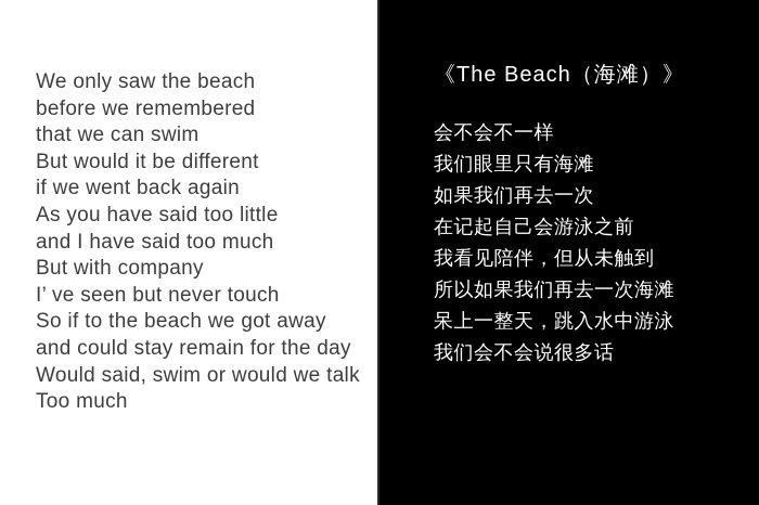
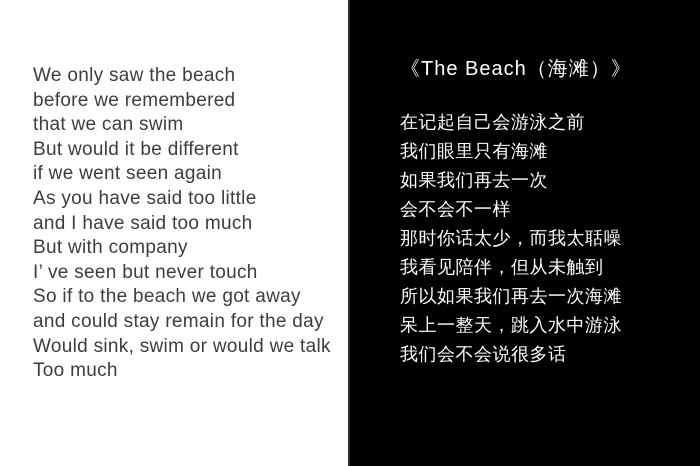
  We only saw the beach
  before we remembered
  that we can swim
  But would it be different
- if we went back again
+ if we went seen again
  As you have said too little
  and I have said too much
  But with company
  I’ ve seen but never touch
  So if to the beach we got away
  and could stay remain for the day
- Would said, swim or would we talk
+ Would sink, swim or would we talk
  Too much
  《The Beach（海滩）》
- 会不会不一样
+ 在记起自己会游泳之前
  我们眼里只有海滩
  如果我们再去一次
- 在记起自己会游泳之前
+ 会不会不一样
+ 那时你话太少，而我太聒噪
  我看见陪伴，但从未触到
  所以如果我们再去一次海滩
  呆上一整天，跳入水中游泳
  我们会不会说很多话
